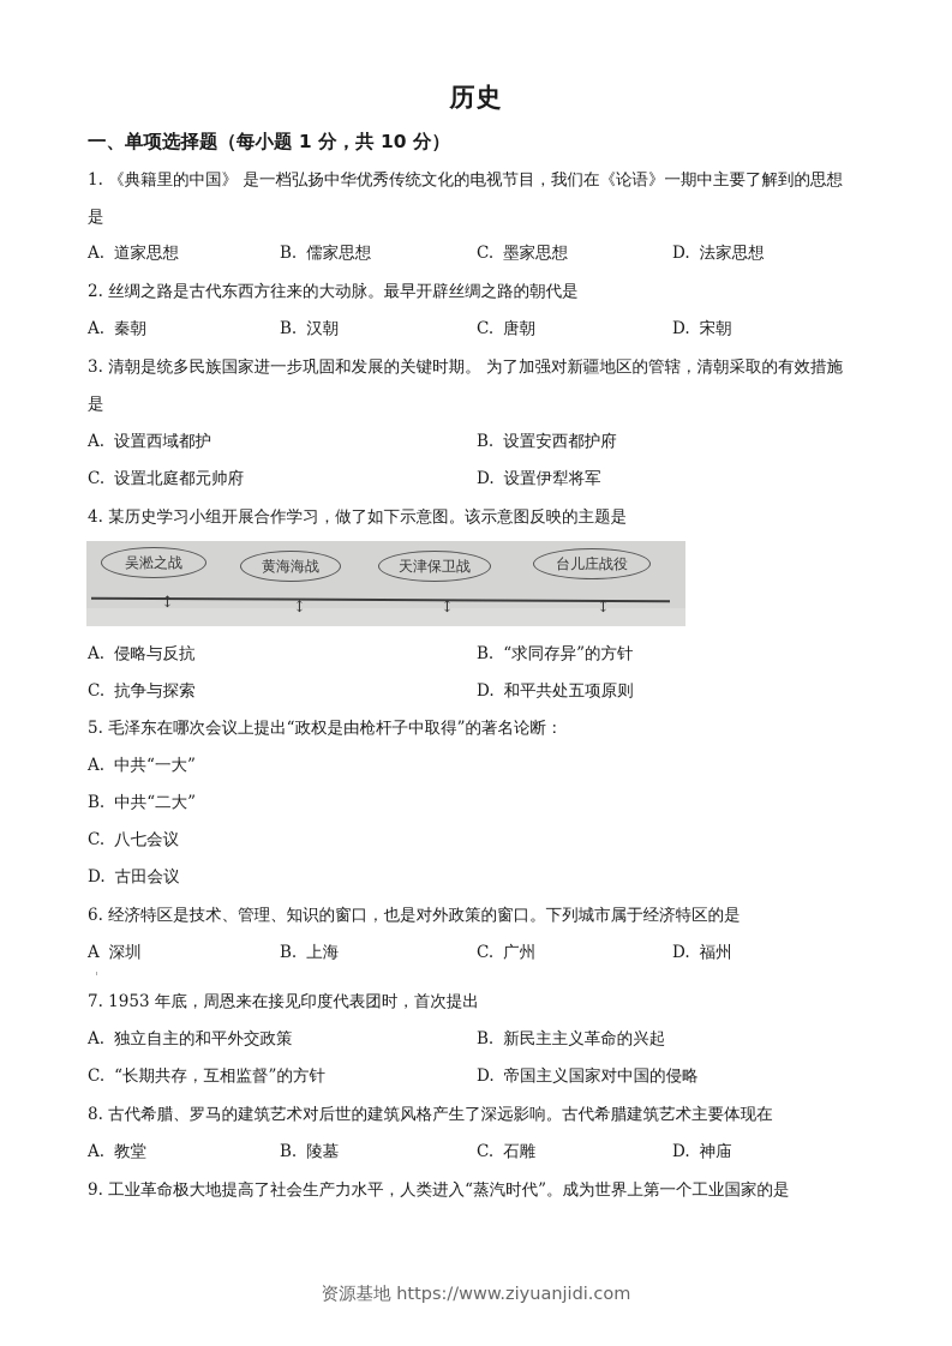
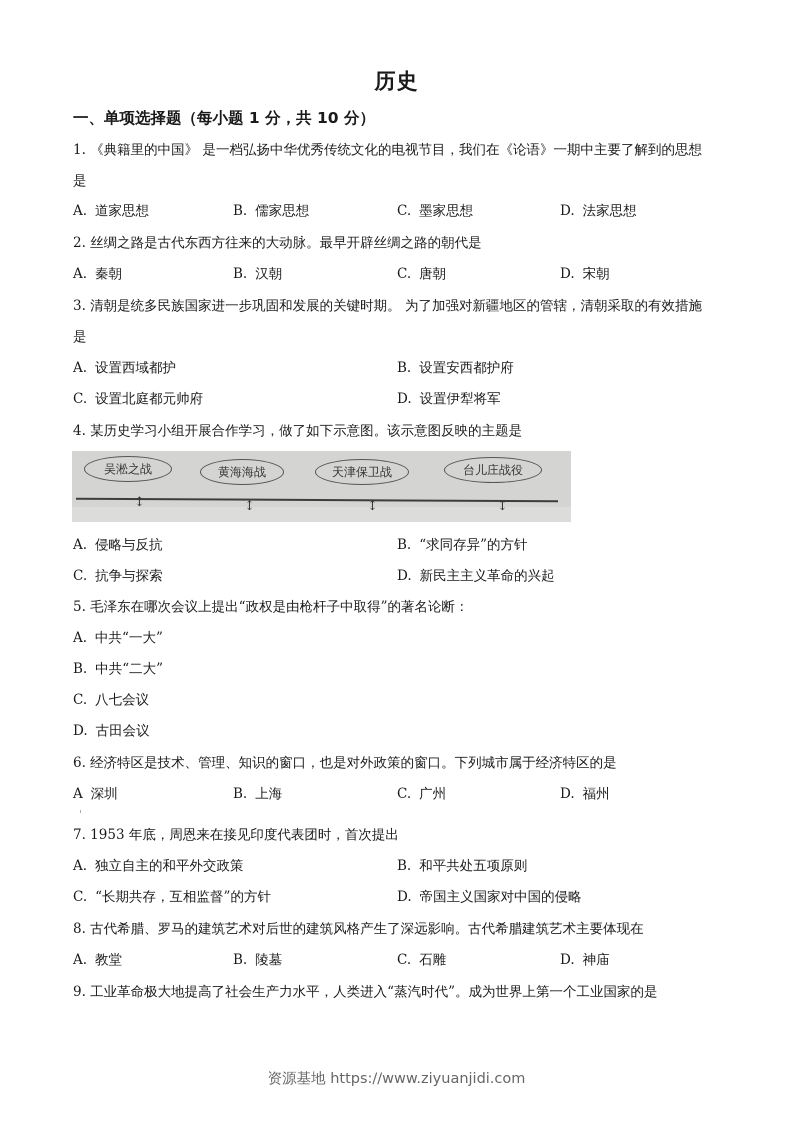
  历史
  一、单项选择题（每小题 1 分，共 10 分）
  1. 《典籍里的中国》 是一档弘扬中华优秀传统文化的电视节目，我们在《论语》一期中主要了解到的思想
  是
  A. 道家思想
  B. 儒家思想
  C. 墨家思想
  D. 法家思想
  2. 丝绸之路是古代东西方往来的大动脉。最早开辟丝绸之路的朝代是
  A. 秦朝
  B. 汉朝
  C. 唐朝
  D. 宋朝
  3. 清朝是统多民族国家进一步巩固和发展的关键时期。 为了加强对新疆地区的管辖，清朝采取的有效措施
  是
  A. 设置西域都护
  B. 设置安西都护府
  C. 设置北庭都元帅府
  D. 设置伊犁将军
  4. 某历史学习小组开展合作学习，做了如下示意图。该示意图反映的主题是
  吴淞之战
  黄海海战
  天津保卫战
  台儿庄战役
  ↕
  ↕
  ↕
  ↕
  A. 侵略与反抗
  B. “求同存异”的方针
  C. 抗争与探索
- D. 和平共处五项原则
+ D. 新民主主义革命的兴起
  5. 毛泽东在哪次会议上提出“政权是由枪杆子中取得”的著名论断：
  A. 中共“一大”
  B. 中共“二大”
  C. 八七会议
  D. 古田会议
  6. 经济特区是技术、管理、知识的窗口，也是对外政策的窗口。下列城市属于经济特区的是
  A 深圳
  B. 上海
  C. 广州
  D. 福州
  7. 1953 年底，周恩来在接见印度代表团时，首次提出
  A. 独立自主的和平外交政策
- B. 新民主主义革命的兴起
+ B. 和平共处五项原则
  C. “长期共存，互相监督”的方针
  D. 帝国主义国家对中国的侵略
  8. 古代希腊、罗马的建筑艺术对后世的建筑风格产生了深远影响。古代希腊建筑艺术主要体现在
  A. 教堂
  B. 陵墓
  C. 石雕
  D. 神庙
  9. 工业革命极大地提高了社会生产力水平，人类进入“蒸汽时代”。成为世界上第一个工业国家的是
  资源基地 https://www.ziyuanjidi.com
